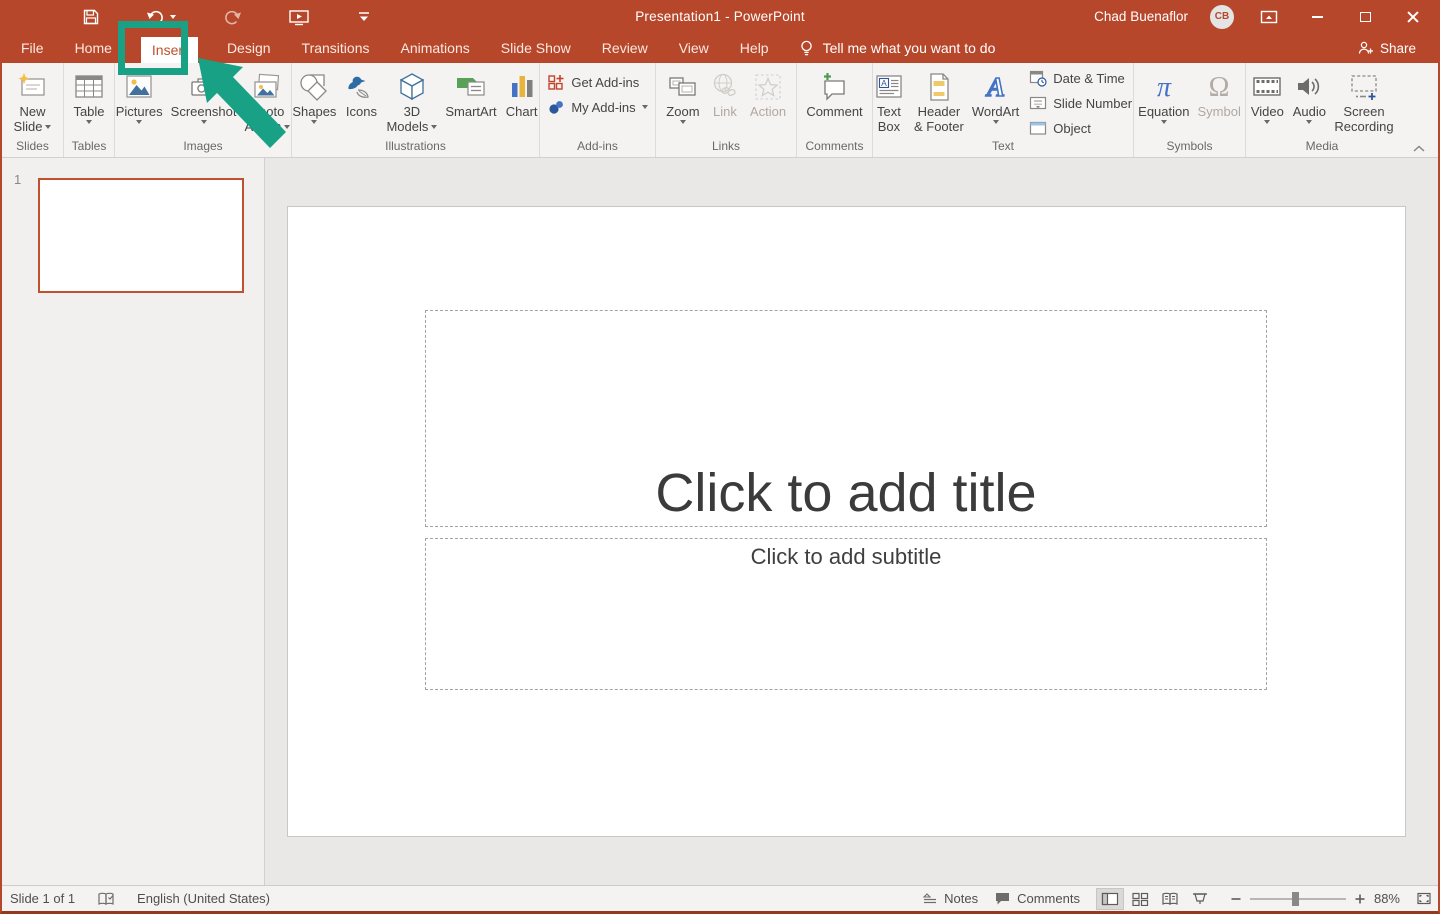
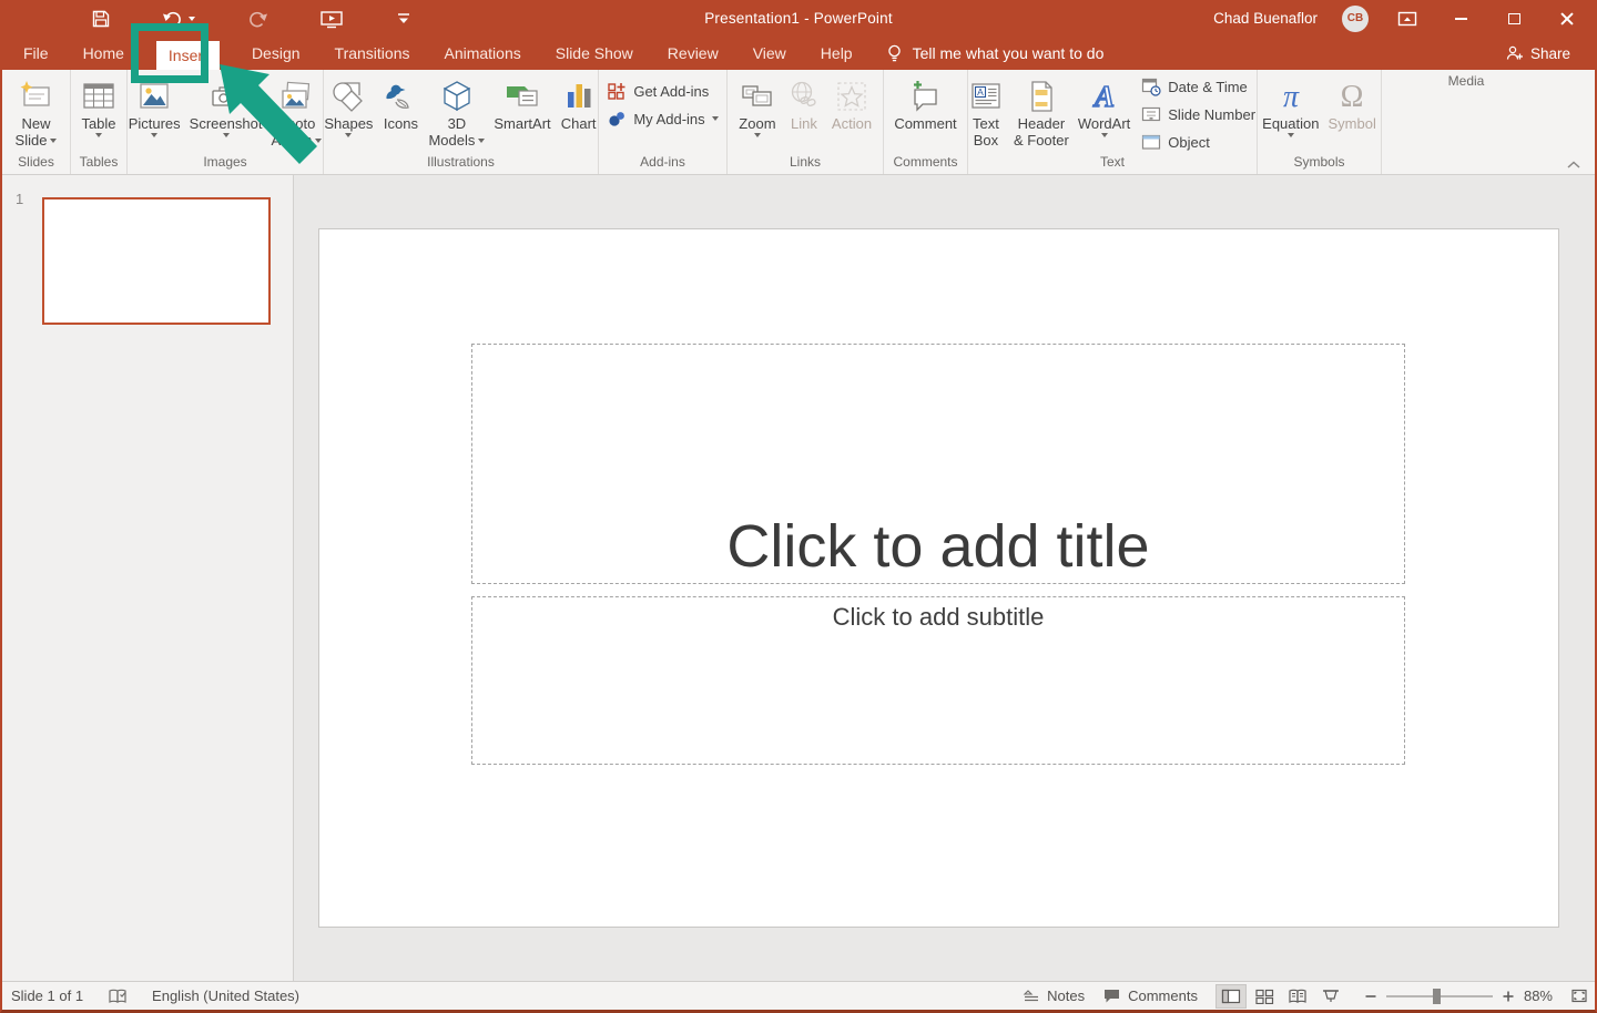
  Presentation1 - PowerPoint
  Chad Buenaflor
  CB
  File
  Home
  Insert
  Design
  Transitions
  Animations
  Slide Show
  Review
  View
  Help
  Tell me what you want to do
  Share
  New
  Slide
  Slides
  Table
  Tables
  Pictures
  Screenshot
  Images
  Shapes
  Icons
  3D
  Models
  SmartArt
  Chart
  Illustrations
  Get Add-ins
  My Add-ins
  Add-ins
  Zoom
  Link
  Action
  Links
  Comment
  Comments
  A
  Text
  Box
  Header
  & Footer
  A
  WordArt
  Date & Time
  Slide Number
  Object
  Text
  π
  Equation
  Ω
  Symbol
  Symbols
- Video
- Audio
- Screen
- Recording
  Media
  1
  Click to add title
  Click to add subtitle
  Slide 1 of 1
  English (United States)
  Notes
  Comments
  88%
